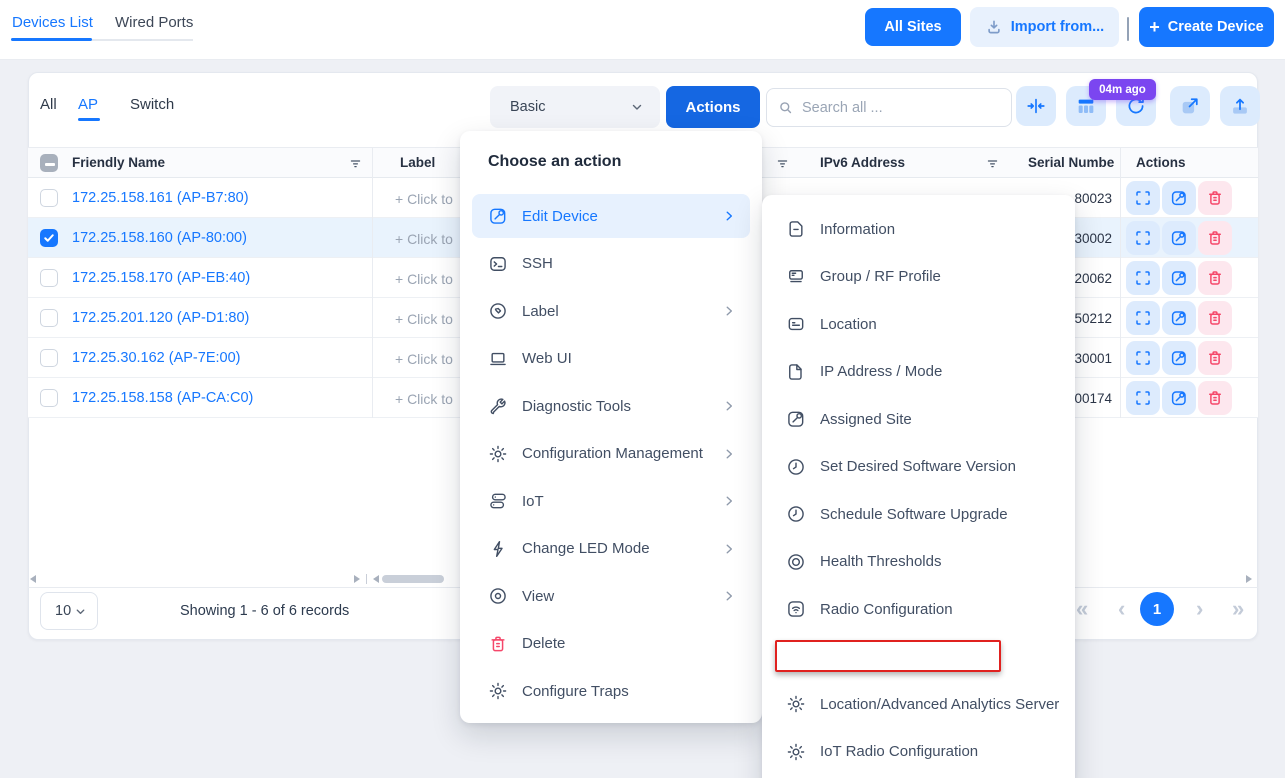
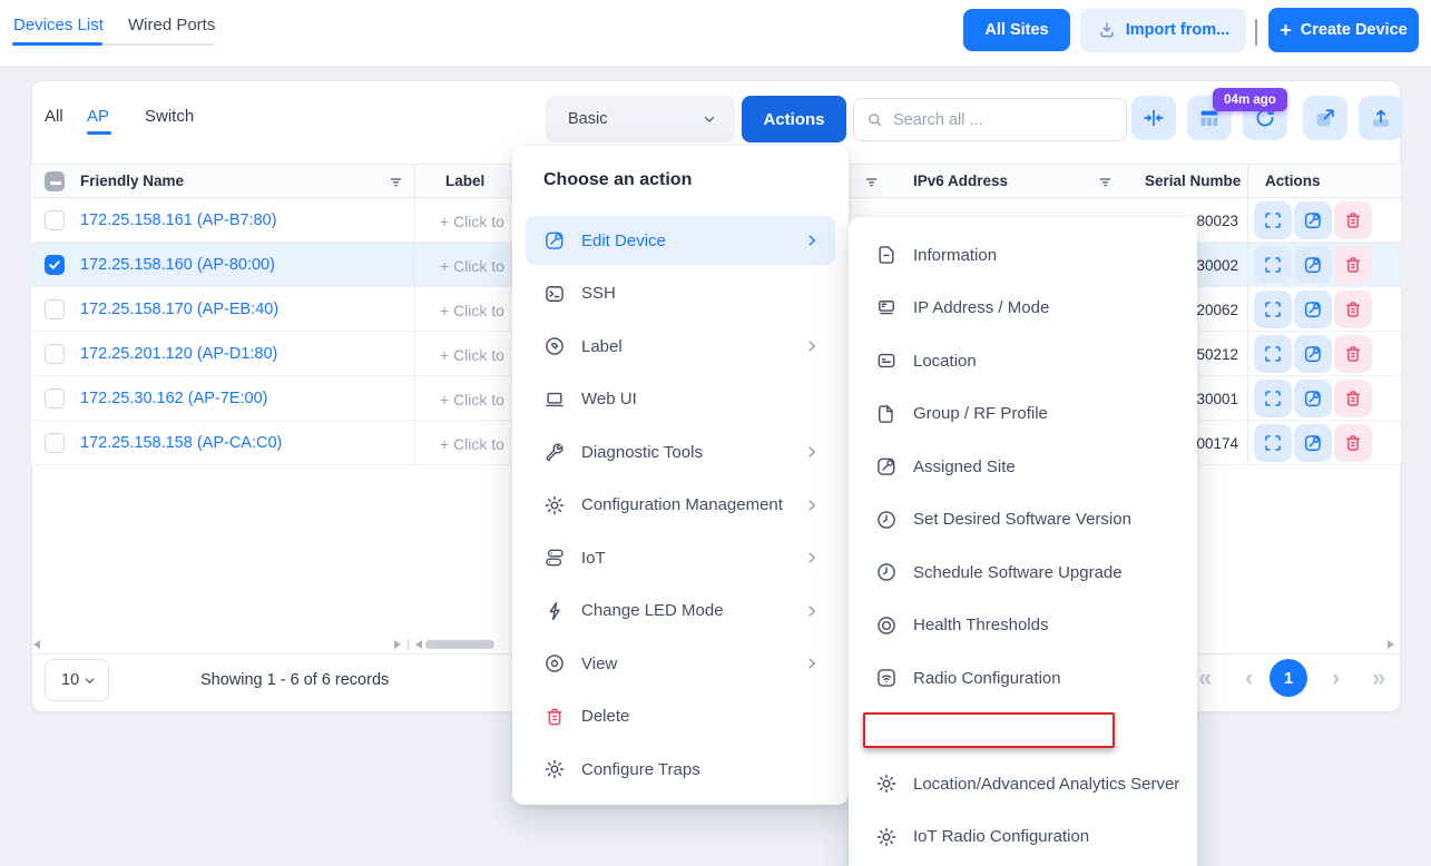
  Devices List
  Wired Ports
  All Sites
  Import from...
  +
  Create Device
  All
  AP
  Switch
  Basic
  Actions
  Search all ...
  04m ago
  Friendly Name
  Label
  IPv6 Address
  Serial Numbe
  Actions
  172.25.158.161 (AP-B7:80)
  + Click to
  80023
  172.25.158.160 (AP-80:00)
  + Click to
  30002
  172.25.158.170 (AP-EB:40)
  + Click to
  20062
  172.25.201.120 (AP-D1:80)
  + Click to
  50212
  172.25.30.162 (AP-7E:00)
  + Click to
  30001
  172.25.158.158 (AP-CA:C0)
  + Click to
  00174
  10
  Showing 1 - 6 of 6 records
  «
  ‹
  1
  ›
  »
  Choose an action
  Edit Device
  SSH
  Label
  Web UI
  Diagnostic Tools
  Configuration Management
  IoT
  Change LED Mode
  View
  Delete
  Configure Traps
  Information
- Group / RF Profile
+ IP Address / Mode
  Location
- IP Address / Mode
+ Group / RF Profile
  Assigned Site
  Set Desired Software Version
  Schedule Software Upgrade
  Health Thresholds
  Radio Configuration
  Location/Advanced Analytics Server
  IoT Radio Configuration
